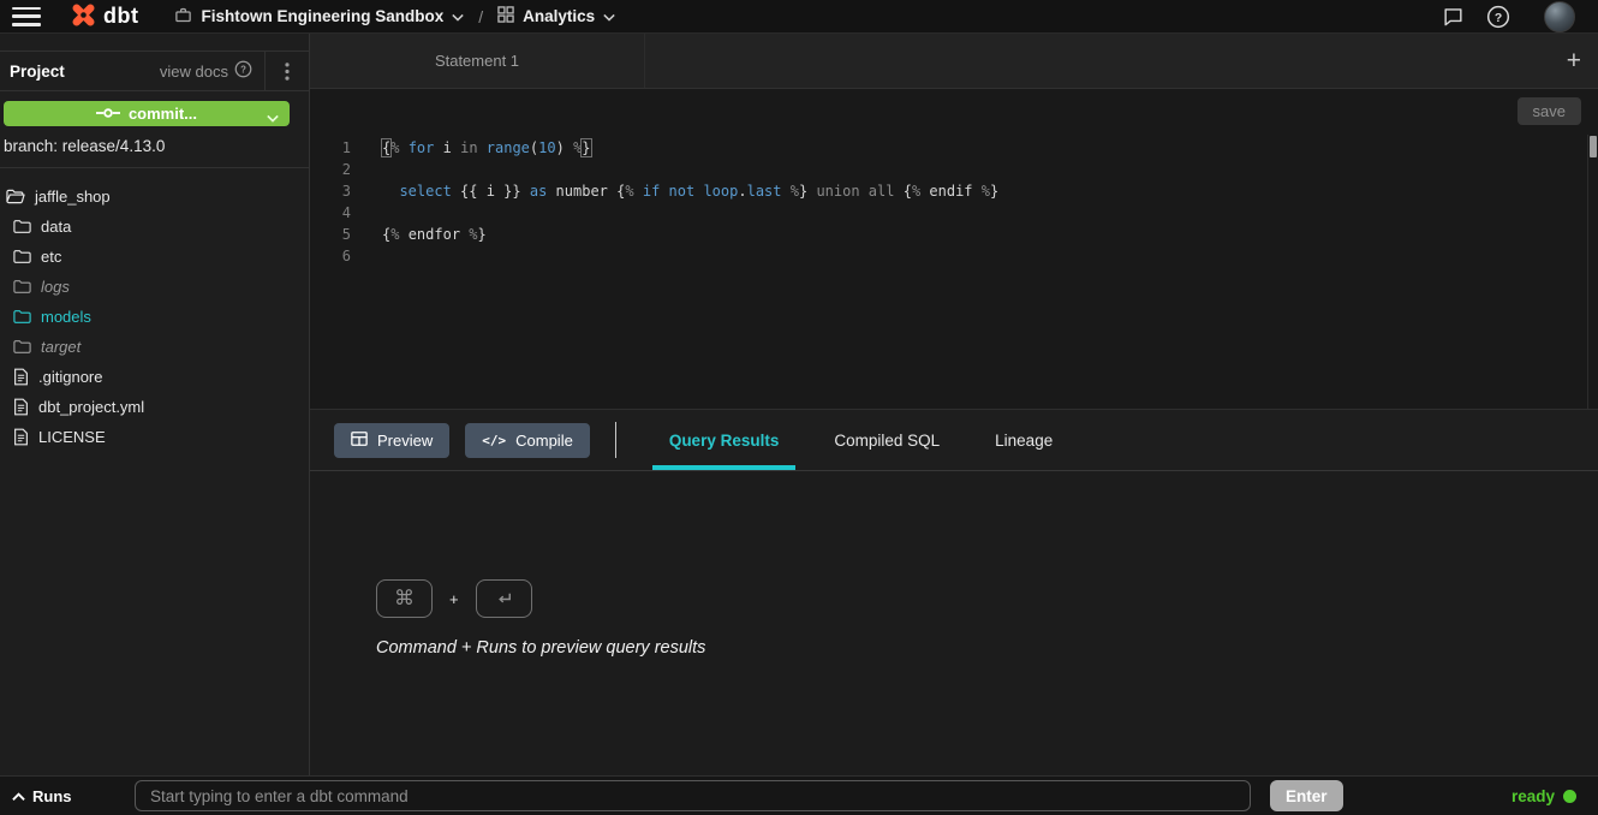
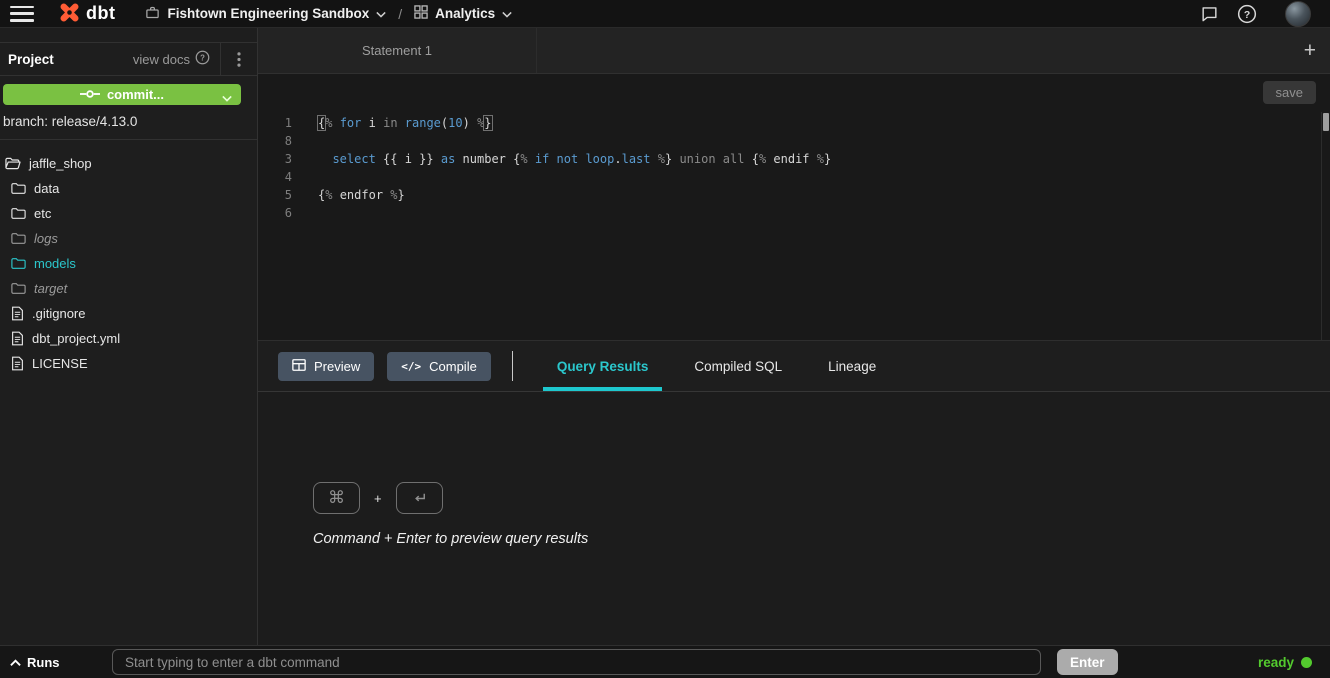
  dbt
  Fishtown Engineering Sandbox
  /
  Analytics
  ?
  Project
  view docs
  ?
  commit...
  branch: release/4.13.0
  jaffle_shop
  data
  etc
  logs
  models
  target
  .gitignore
  dbt_project.yml
  LICENSE
  Statement 1
  +
  save
  1
- 2
+ 8
  3
  4
  5
  6
  {% for i in range(10) %}
  select {{ i }} as number {% if not loop.last %} union all {% endif %}
  {% endfor %}
  Preview
  </>
  Compile
  Query Results
  Compiled SQL
  Lineage
  ⌘
  +
- Command + Runs to preview query results
+ Command + Enter to preview query results
  Runs
  Start typing to enter a dbt command
  Enter
  ready
